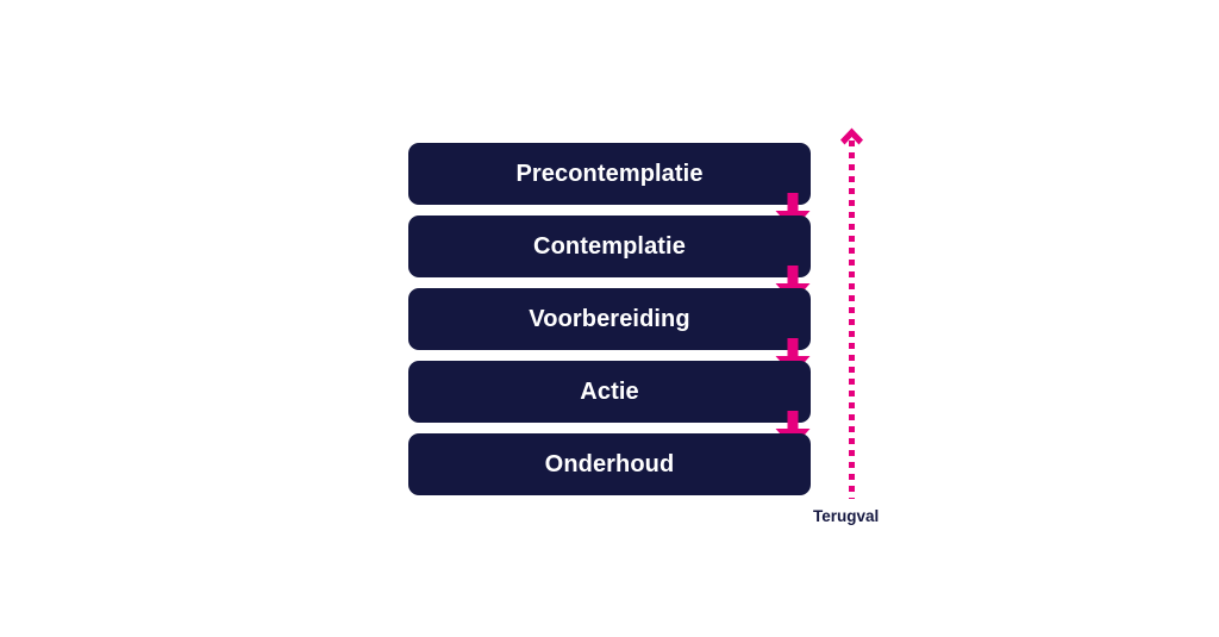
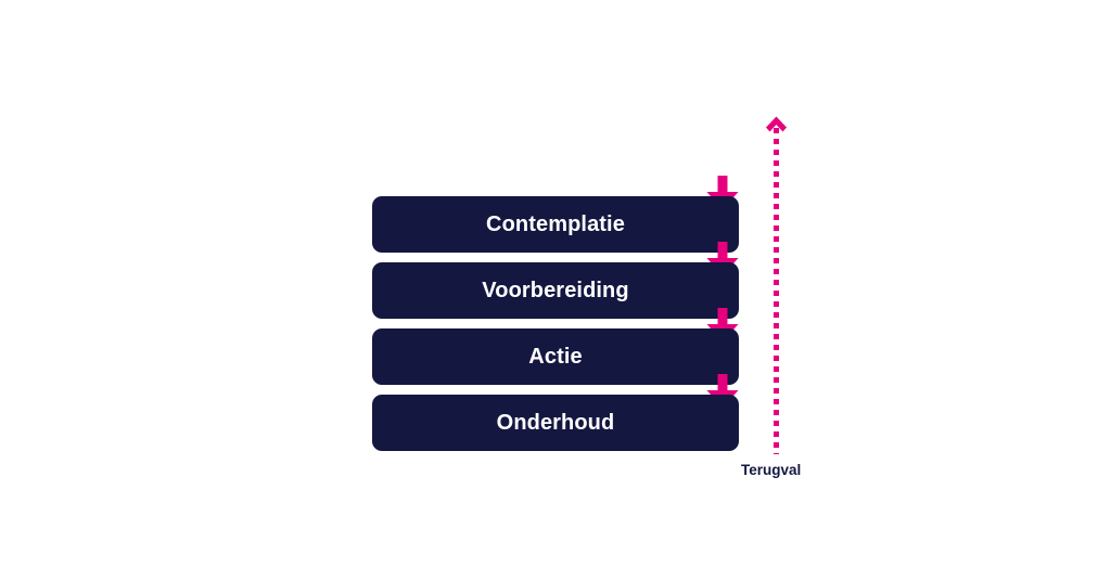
- Precontemplatie
  Contemplatie
  Voorbereiding
  Actie
  Onderhoud
  Terugval
